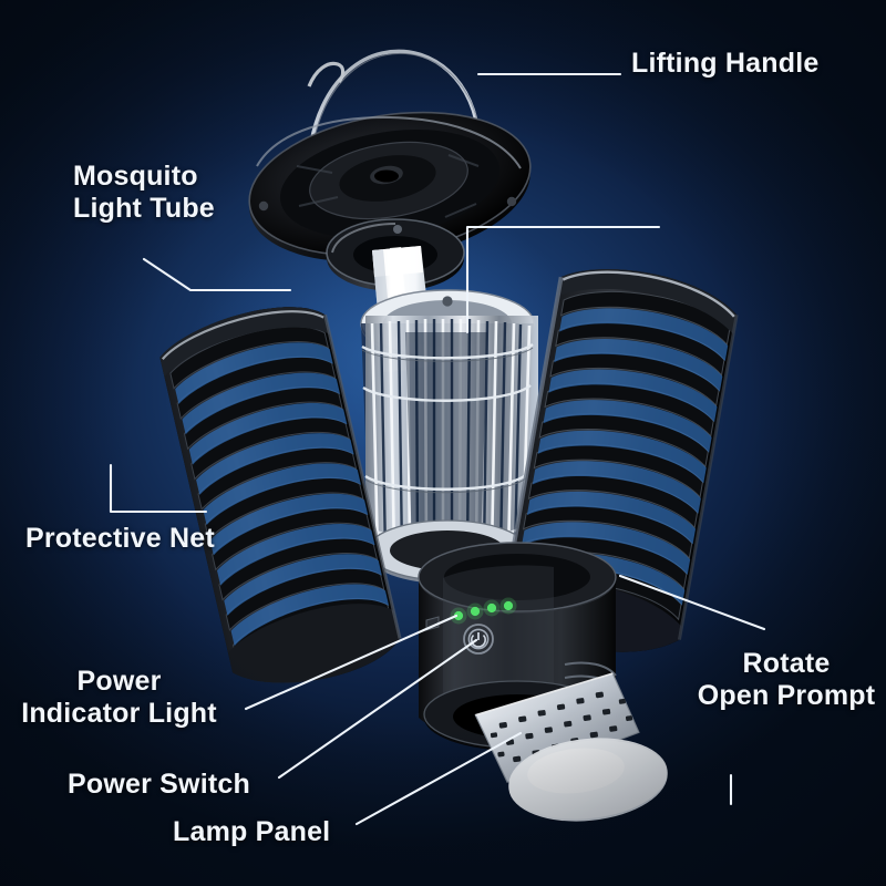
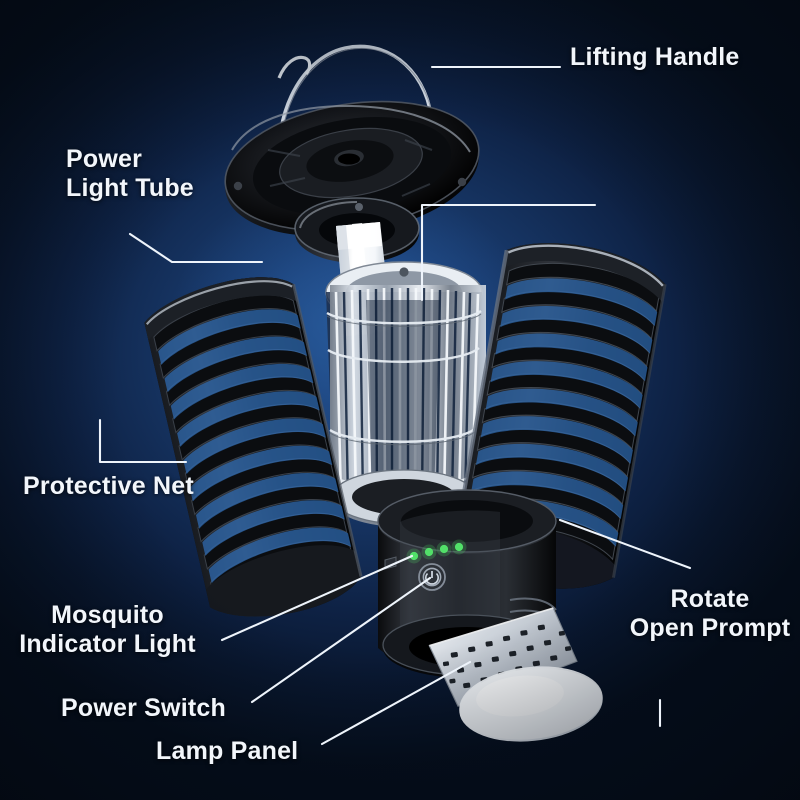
  Lifting Handle
- Mosquito
+ Power
  Light Tube
  Protective Net
- Power
+ Mosquito
  Indicator Light
  Rotate
  Open Prompt
  Power Switch
  Lamp Panel
